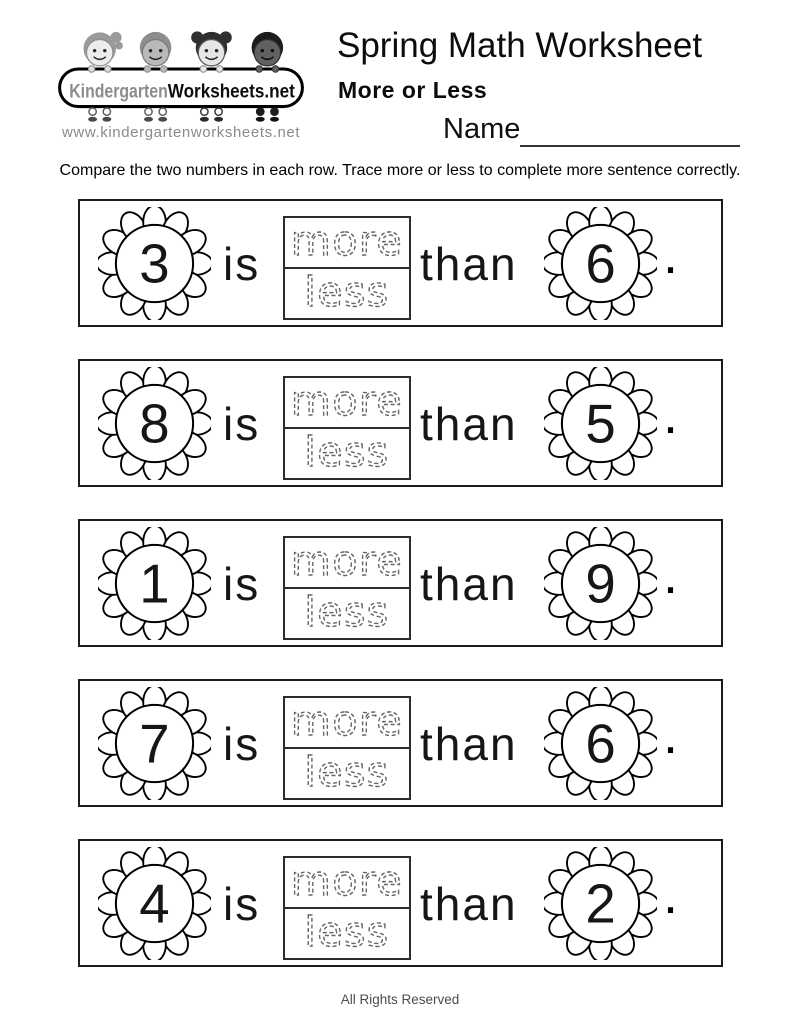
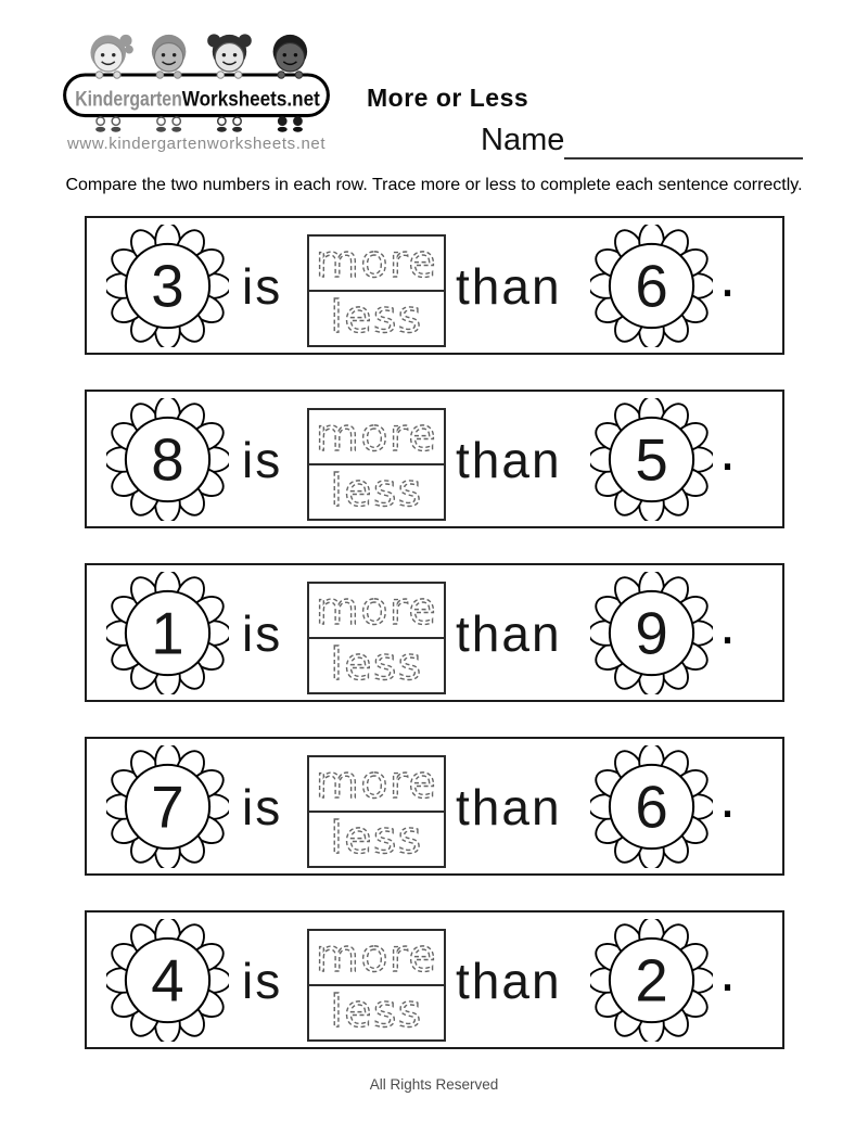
  KindergartenWorksheets.net
  www.kindergartenworksheets.net
- Spring Math Worksheet
  More or Less
  Name
- Compare the two numbers in each row. Trace more or less to complete more sentence correctly.
+ Compare the two numbers in each row. Trace more or less to complete each sentence correctly.
  3
  is
  more
  less
  than
  6
  .
  8
  is
  more
  less
  than
  5
  .
  1
  is
  more
  less
  than
  9
  .
  7
  is
  more
  less
  than
  6
  .
  4
  is
  more
  less
  than
  2
  .
  All Rights Reserved
